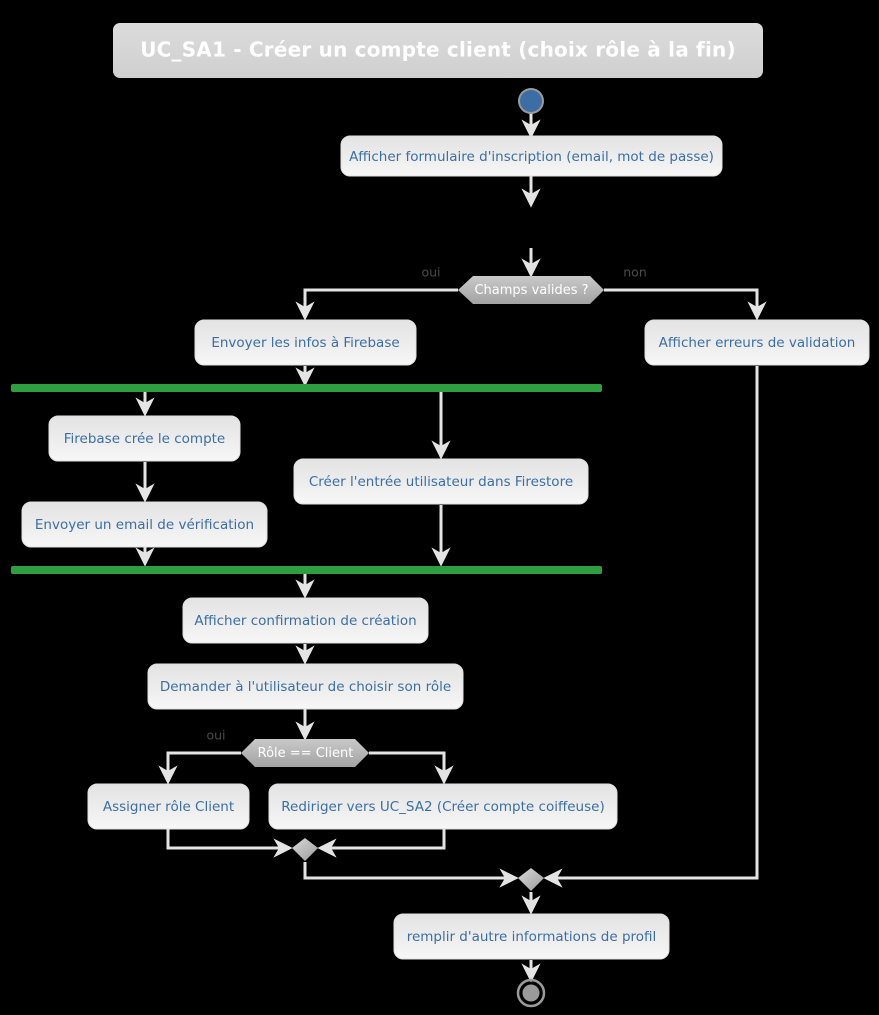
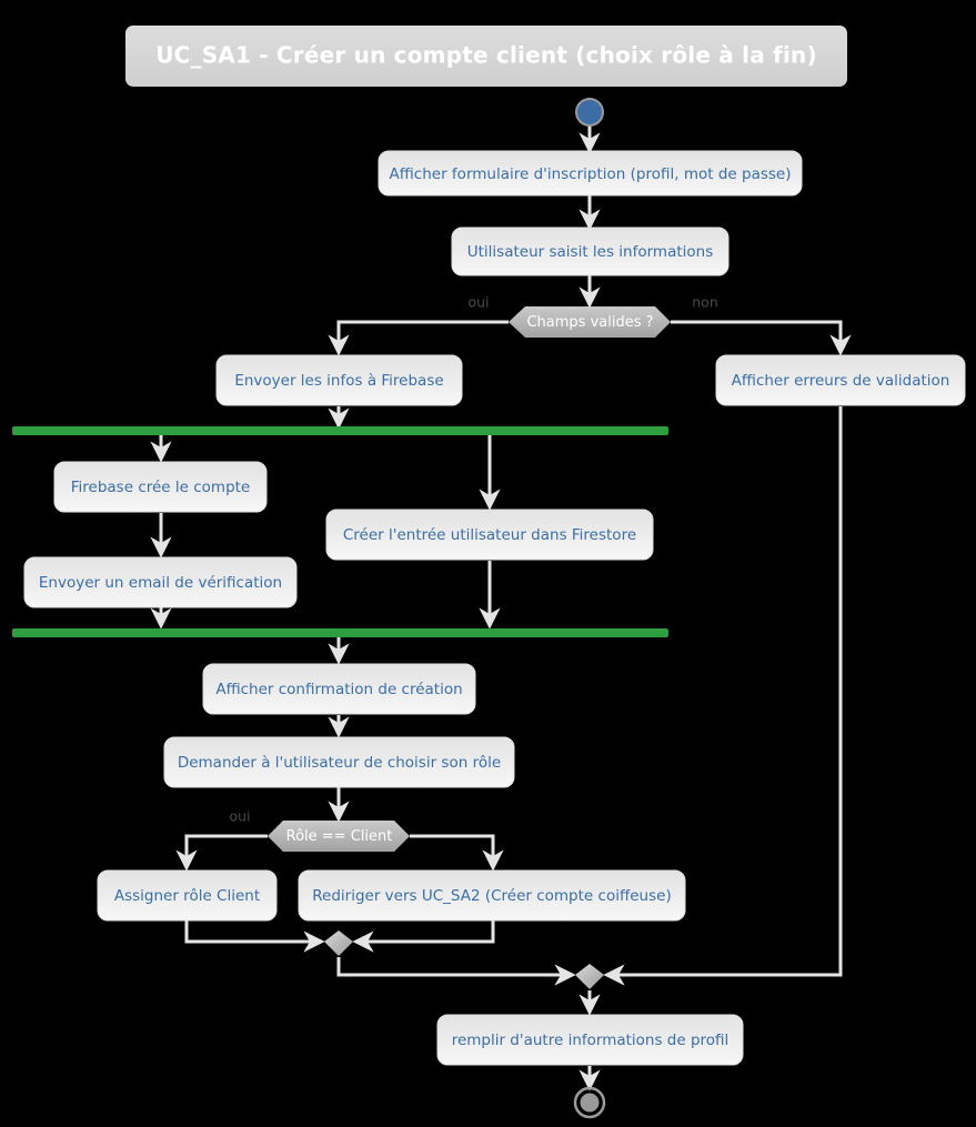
  UC_SA1 - Créer un compte client (choix rôle à la fin)
- Afficher formulaire d'inscription (email, mot de passe)
+ Afficher formulaire d'inscription (profil, mot de passe)
+ Utilisateur saisit les informations
  Champs valides ?
  oui
  non
  Envoyer les infos à Firebase
  Afficher erreurs de validation
  Firebase crée le compte
  Créer l'entrée utilisateur dans Firestore
  Envoyer un email de vérification
  Afficher confirmation de création
  Demander à l'utilisateur de choisir son rôle
  Rôle == Client
  oui
  Assigner rôle Client
  Rediriger vers UC_SA2 (Créer compte coiffeuse)
  remplir d'autre informations de profil
